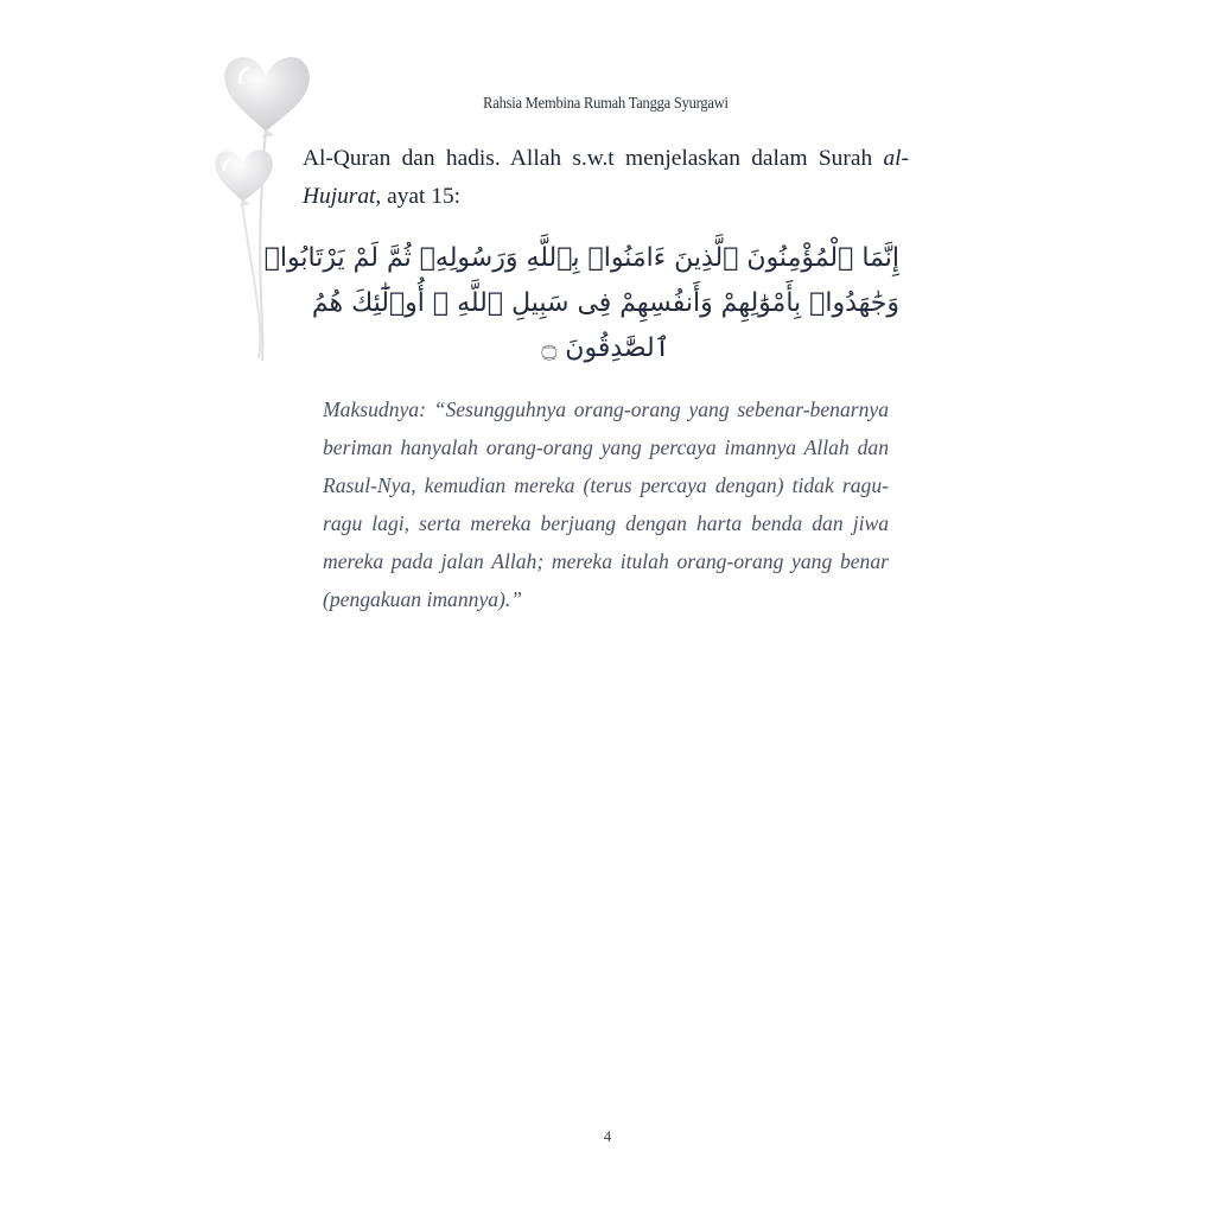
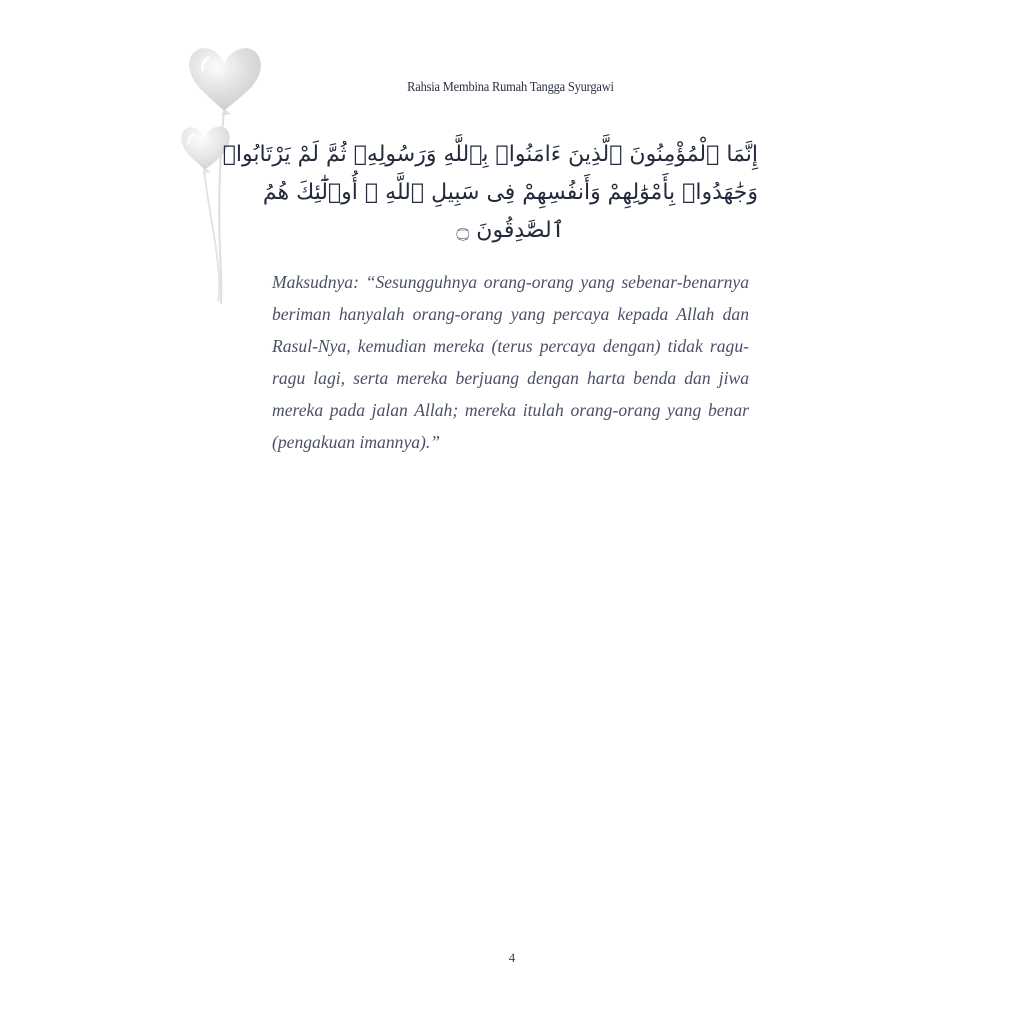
  Rahsia Membina Rumah Tangga Syurgawi
- Al-Quran dan hadis. Allah s.w.t menjelaskan dalam Surah al-Hujurat, ayat 15:
  إِنَّمَا ٱلْمُؤْمِنُونَ ٱلَّذِينَ ءَامَنُوا۟ بِٱللَّهِ وَرَسُولِهِۦ ثُمَّ لَمْ يَرْتَابُوا۟
  وَجَٰهَدُوا۟ بِأَمْوَٰلِهِمْ وَأَنفُسِهِمْ فِى سَبِيلِ ٱللَّهِ ۚ أُو۟لَٰٓئِكَ هُمُ
  ٱلصَّٰدِقُونَ ۝
- Maksudnya: “Sesungguhnya orang-orang yang sebenar-benarnya beriman hanyalah orang-orang yang percaya imannya Allah dan Rasul-Nya, kemudian mereka (terus percaya dengan) tidak ragu-ragu lagi, serta mereka berjuang dengan harta benda dan jiwa mereka pada jalan Allah; mereka itulah orang-orang yang benar (pengakuan imannya).”
+ Maksudnya: “Sesungguhnya orang-orang yang sebenar-benarnya beriman hanyalah orang-orang yang percaya kepada Allah dan Rasul-Nya, kemudian mereka (terus percaya dengan) tidak ragu-ragu lagi, serta mereka berjuang dengan harta benda dan jiwa mereka pada jalan Allah; mereka itulah orang-orang yang benar (pengakuan imannya).”
  4
